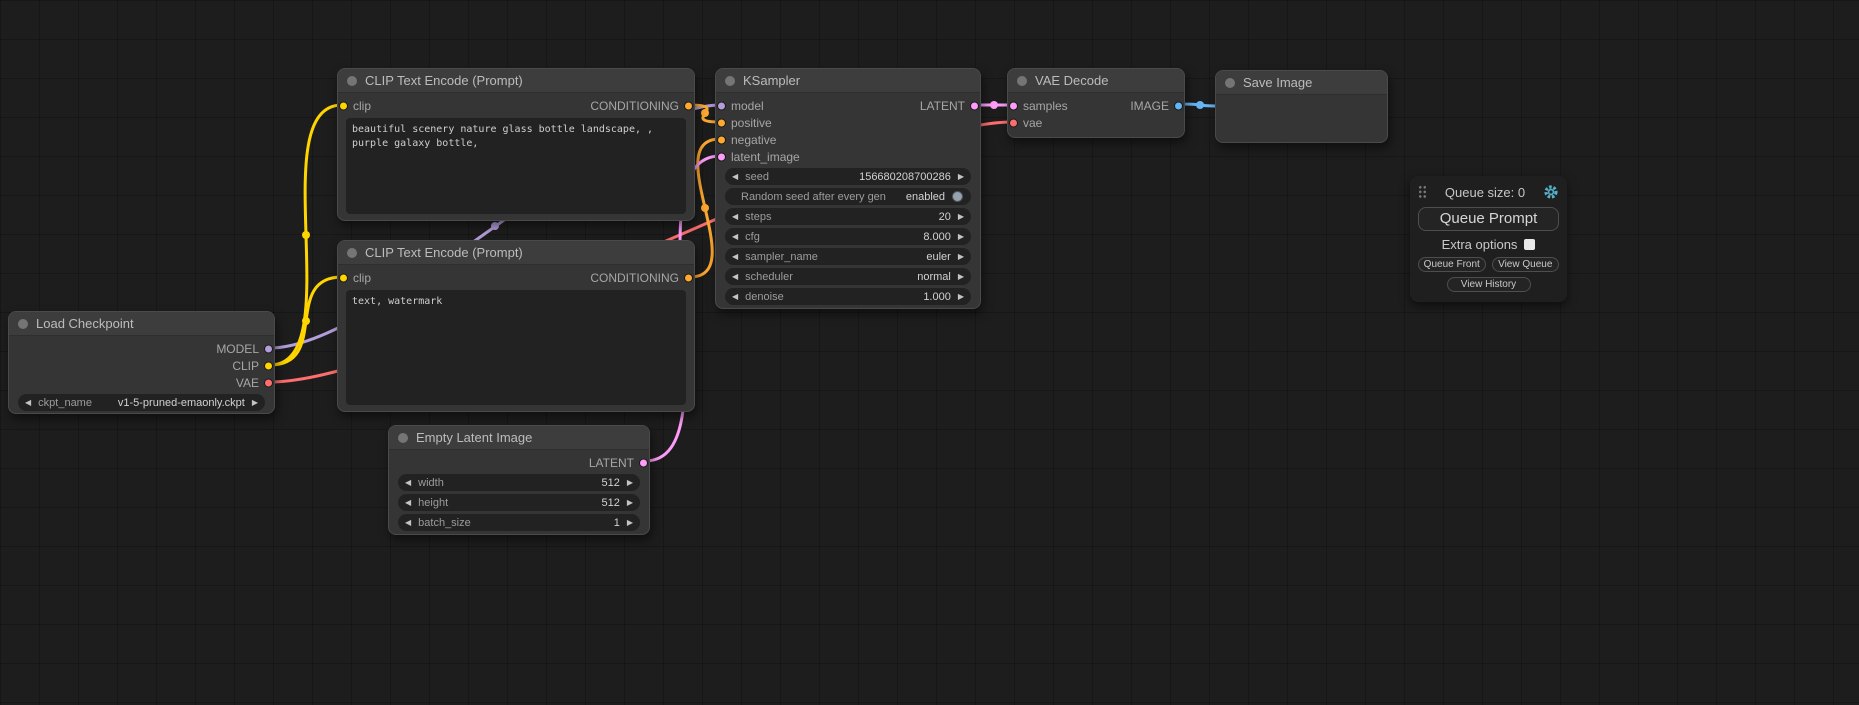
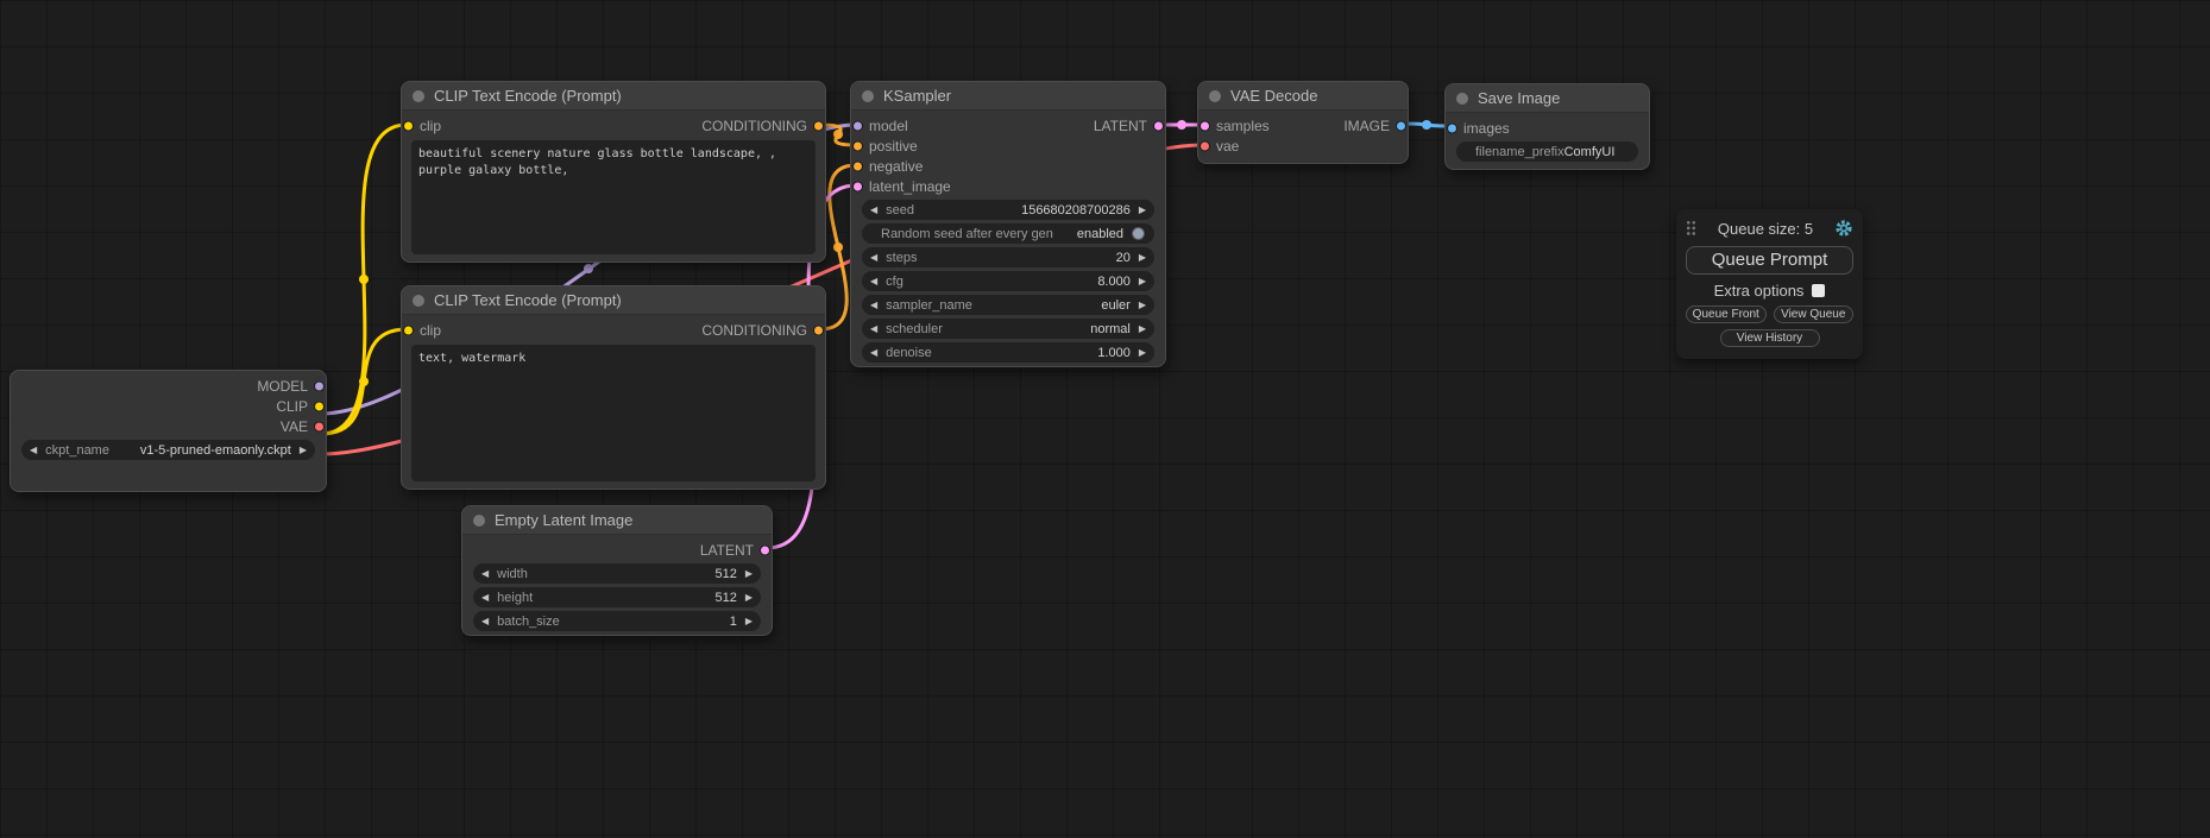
- Load Checkpoint
  MODEL
  CLIP
  VAE
  ◀
  ckpt_name
  v1-5-pruned-emaonly.ckpt
  ▶
  CLIP Text Encode (Prompt)
  clip
  CONDITIONING
  beautiful scenery nature glass bottle landscape, , purple galaxy bottle,
  CLIP Text Encode (Prompt)
  clip
  CONDITIONING
  text, watermark
  Empty Latent Image
  LATENT
  ◀
  width
  512
  ▶
  ◀
  height
  512
  ▶
  ◀
  batch_size
  1
  ▶
  KSampler
  model
  LATENT
  positive
  negative
  latent_image
  ◀
  seed
  156680208700286
  ▶
  Random seed after every gen
  enabled
  ◀
  steps
  20
  ▶
  ◀
  cfg
  8.000
  ▶
  ◀
  sampler_name
  euler
  ▶
  ◀
  scheduler
  normal
  ▶
  ◀
  denoise
  1.000
  ▶
  VAE Decode
  samples
  IMAGE
  vae
  Save Image
+ images
+ filename_prefix
+ ComfyUI
- Queue size: 0
+ Queue size: 5
  Queue Prompt
  Extra options
  Queue Front
  View Queue
  View History
